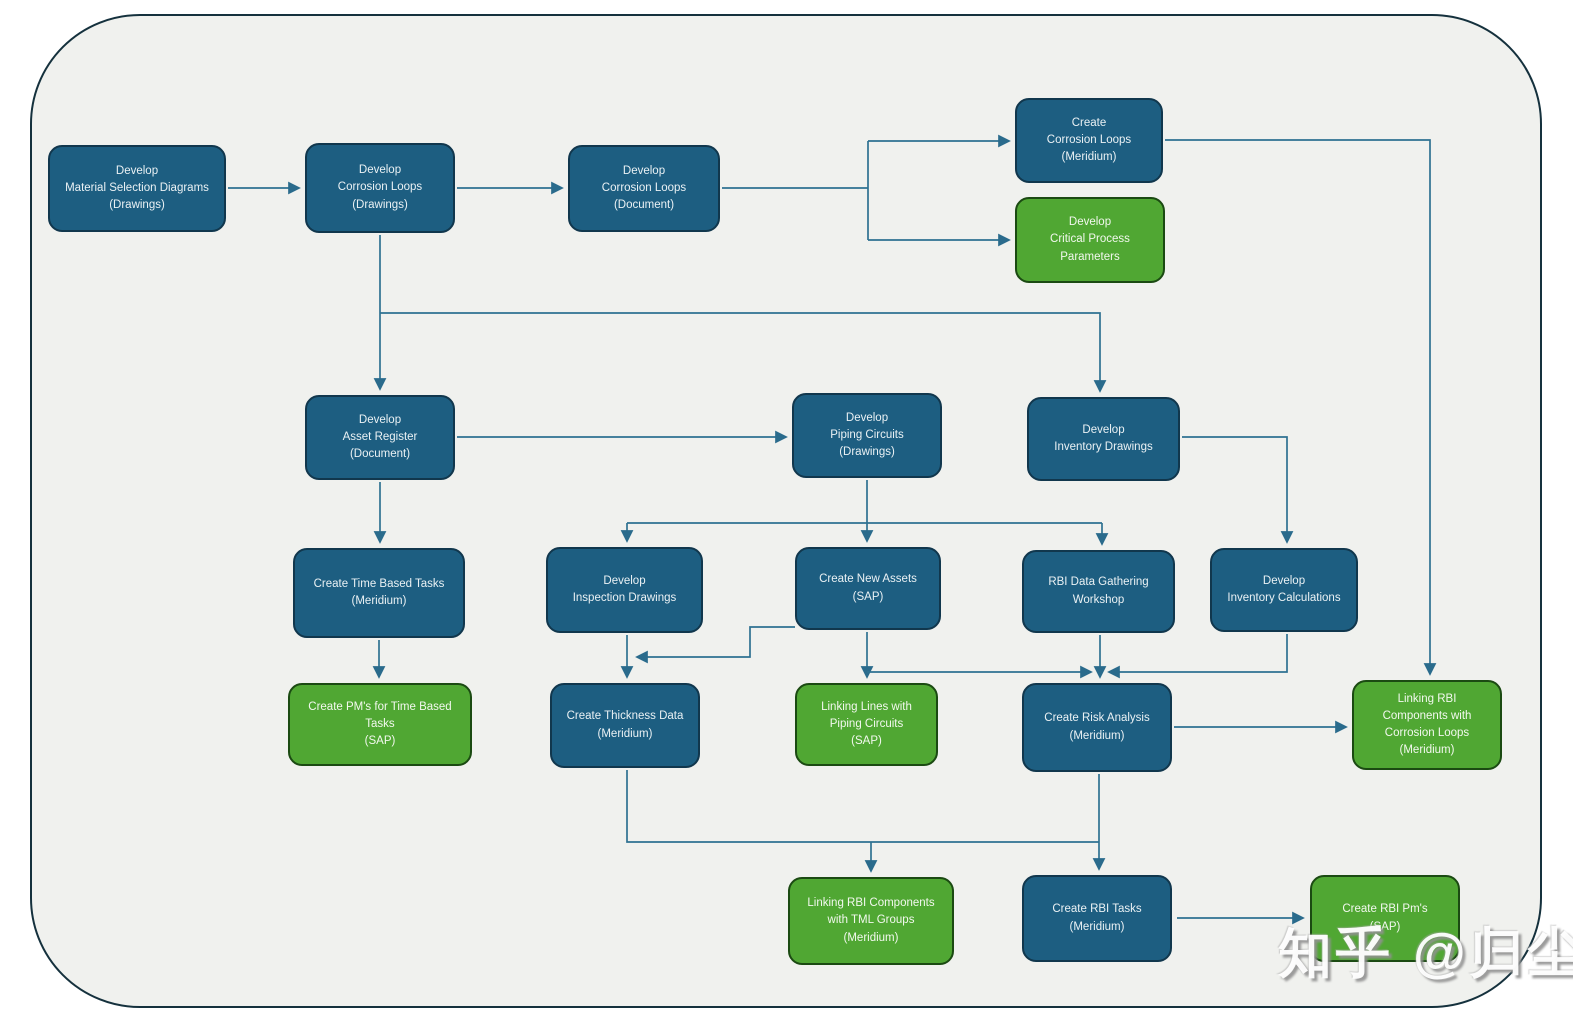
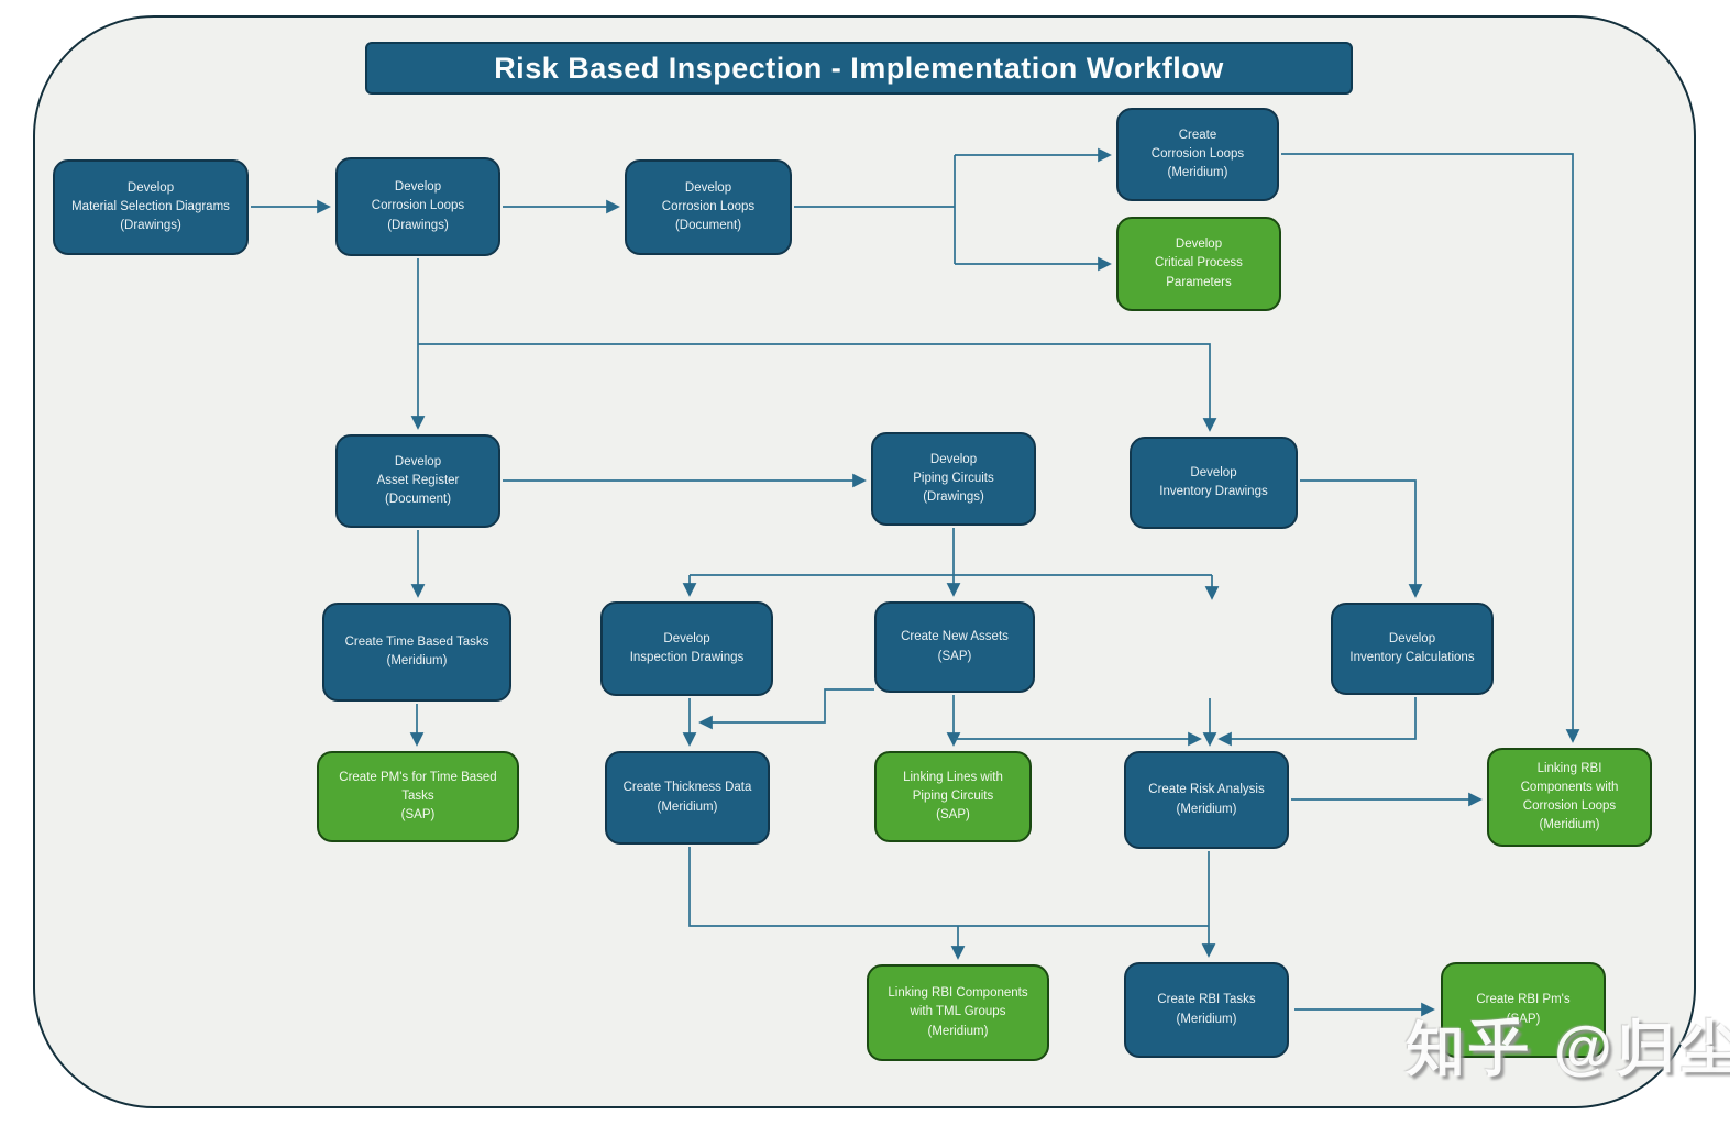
+ Risk Based Inspection - Implementation Workflow
  Develop
  Material Selection Diagrams
  (Drawings)
  Develop
  Corrosion Loops
  (Drawings)
  Develop
  Corrosion Loops
  (Document)
  Create
  Corrosion Loops
  (Meridium)
  Develop
  Critical Process
  Parameters
  Develop
  Asset Register
  (Document)
  Develop
  Piping Circuits
  (Drawings)
  Develop
  Inventory Drawings
  Create Time Based Tasks
  (Meridium)
  Develop
  Inspection Drawings
  Create New Assets
  (SAP)
- RBI Data Gathering
- Workshop
  Develop
  Inventory Calculations
  Create PM's for Time Based
  Tasks
  (SAP)
  Create Thickness Data
  (Meridium)
  Linking Lines with
  Piping Circuits
  (SAP)
  Create Risk Analysis
  (Meridium)
  Linking RBI
  Components with
  Corrosion Loops
  (Meridium)
  Linking RBI Components
  with TML Groups
  (Meridium)
  Create RBI Tasks
  (Meridium)
  Create RBI Pm's
  (SAP)
  知乎 @归尘
